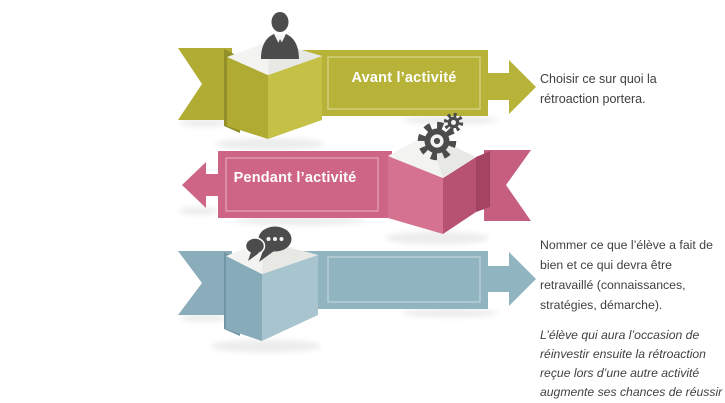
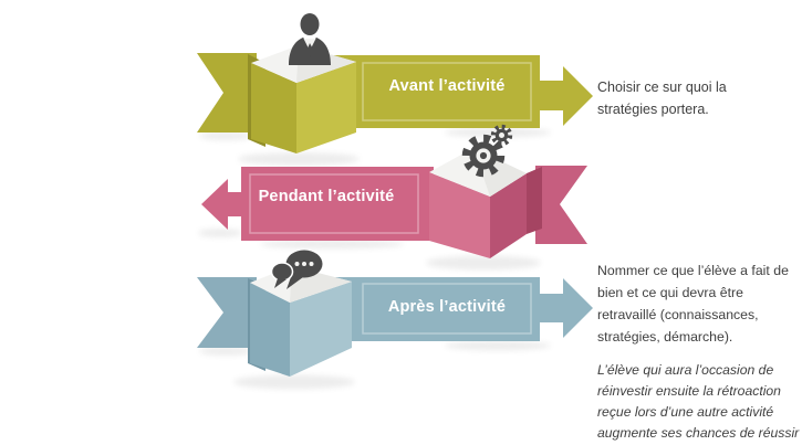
  Avant l’activité
  Pendant l’activité
+ Après l’activité
- Choisir ce sur quoi la rétroaction portera.
+ Choisir ce sur quoi la stratégies portera.
  Nommer ce que l’élève a fait de bien et ce qui devra être retravaillé (connaissances, stratégies, démarche).
  L’élève qui aura l’occasion de réinvestir ensuite la rétroaction reçue lors d’une autre activité augmente ses chances de réussir
